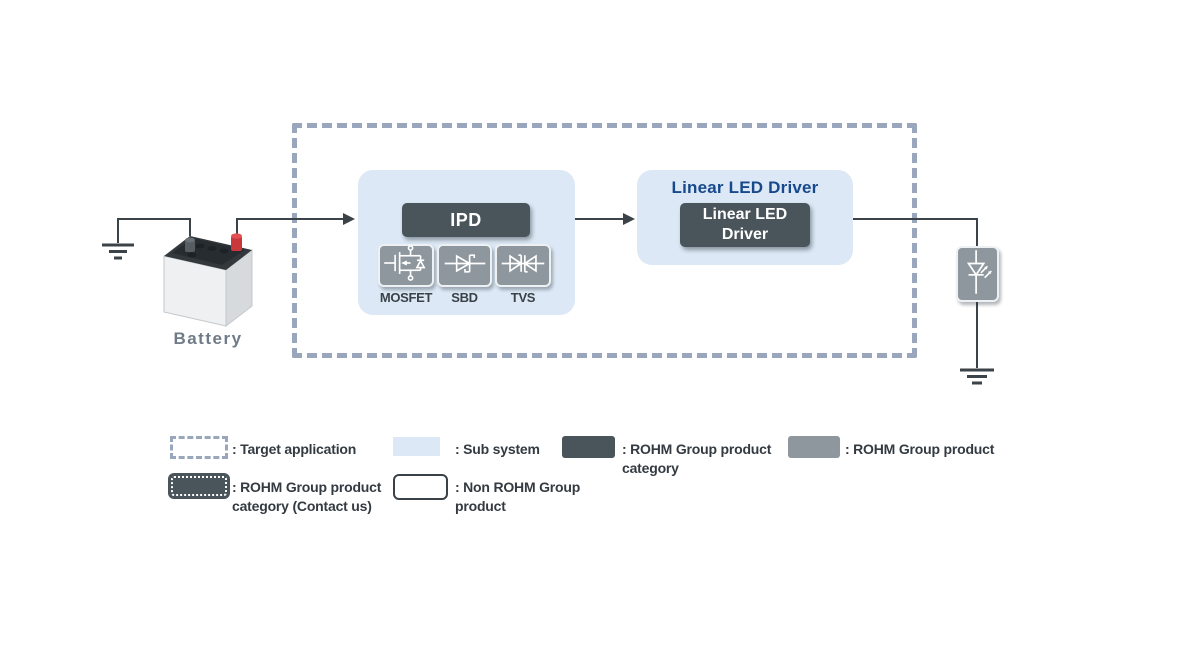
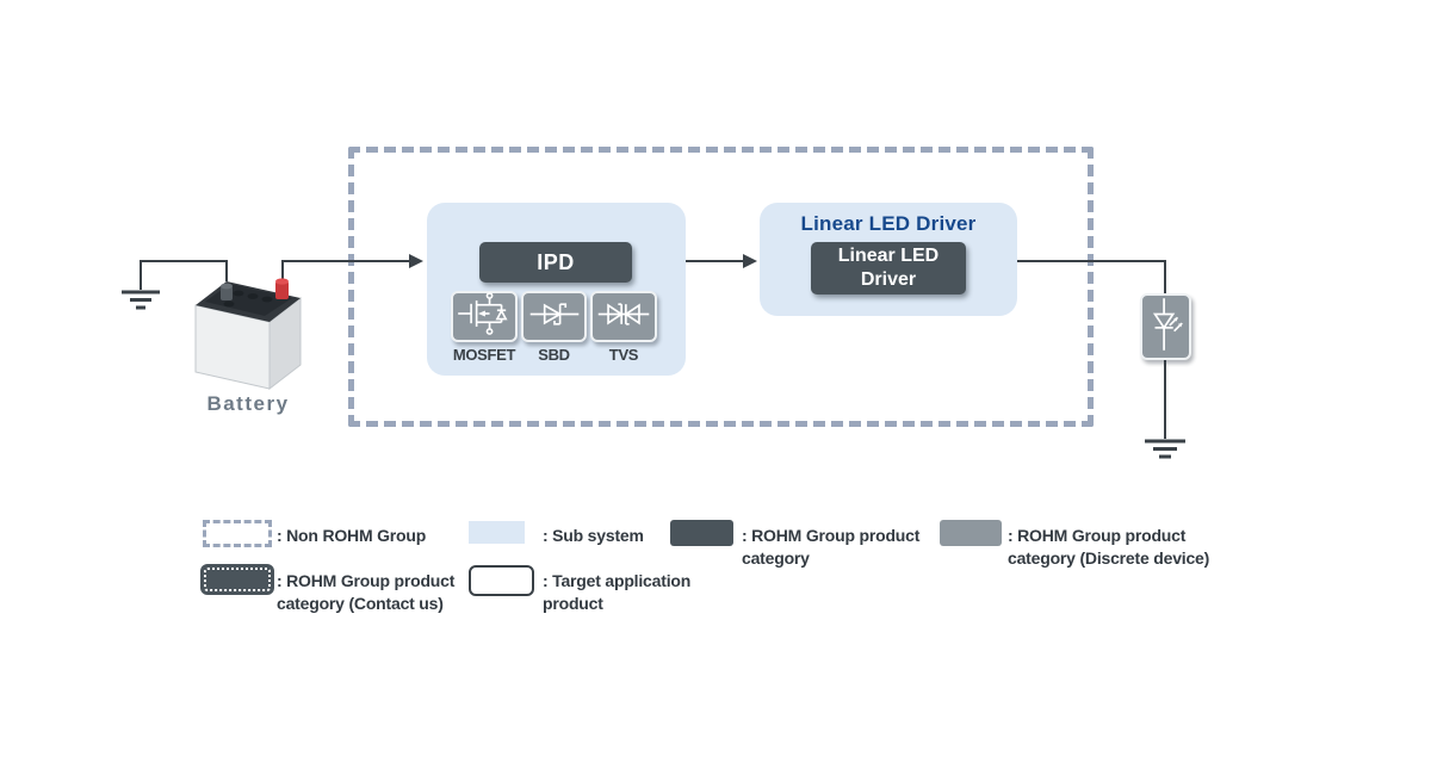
  Battery
  IPD
  MOSFET
  SBD
  TVS
  Linear LED Driver
  Linear LED Driver
- : Target application
+ : Non ROHM Group
  : Sub system
  : ROHM Group product
  category
  : ROHM Group product
+ category (Discrete device)
  : ROHM Group product
  category (Contact us)
- : Non ROHM Group
+ : Target application
  product
